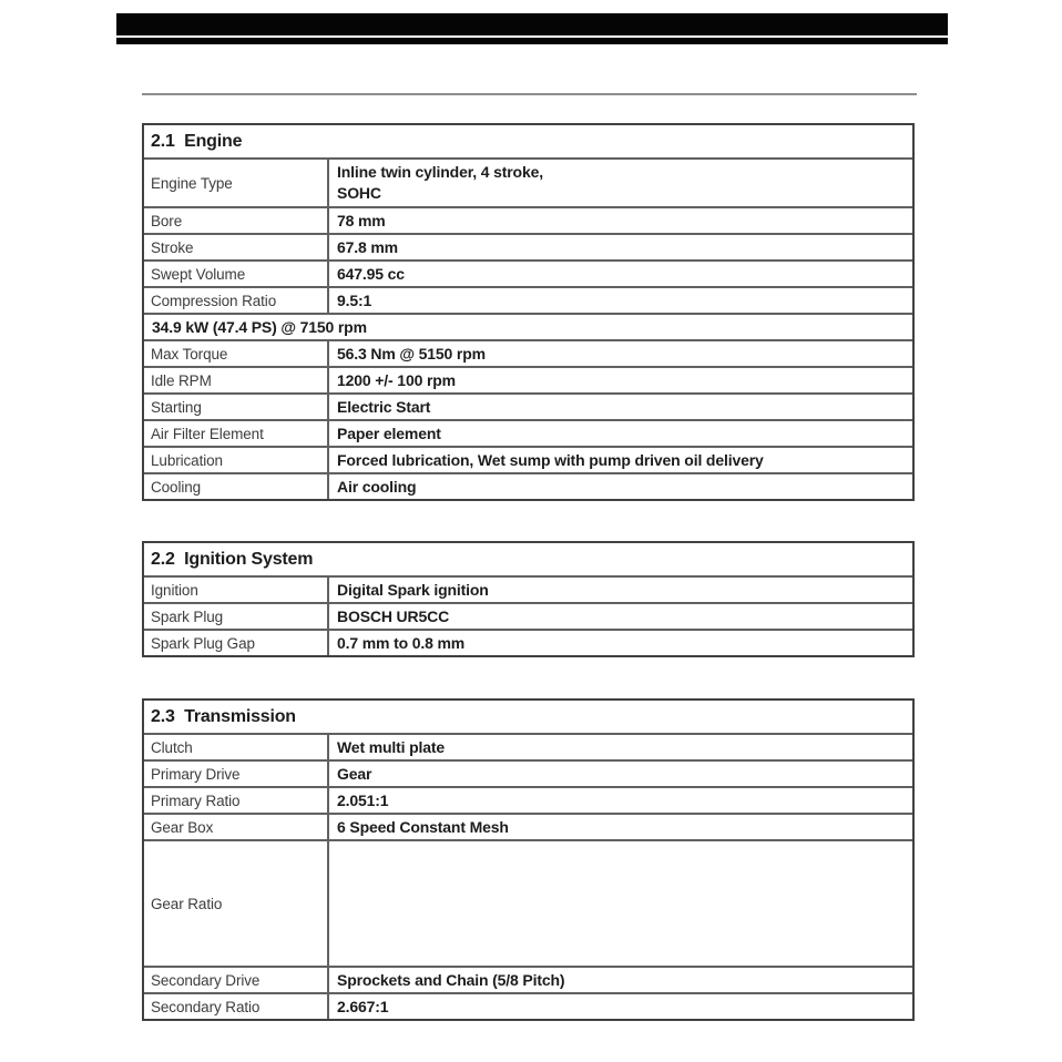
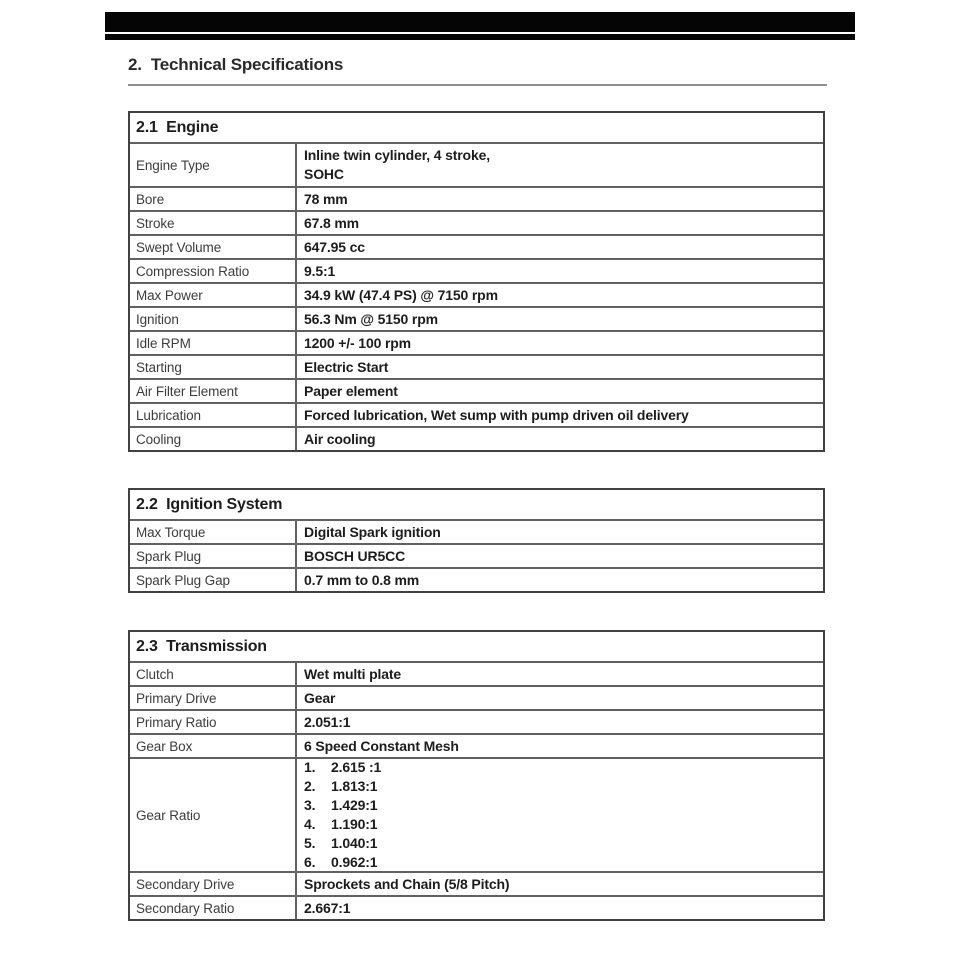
+ 2. Technical Specifications
  2.1 Engine
  Engine Type
  Inline twin cylinder, 4 stroke,
  SOHC
  Bore
  78 mm
  Stroke
  67.8 mm
  Swept Volume
  647.95 cc
  Compression Ratio
  9.5:1
+ Max Power
  34.9 kW (47.4 PS) @ 7150 rpm
- Max Torque
+ Ignition
  56.3 Nm @ 5150 rpm
  Idle RPM
  1200 +/- 100 rpm
  Starting
  Electric Start
  Air Filter Element
  Paper element
  Lubrication
  Forced lubrication, Wet sump with pump driven oil delivery
  Cooling
  Air cooling
  2.2 Ignition System
- Ignition
+ Max Torque
  Digital Spark ignition
  Spark Plug
  BOSCH UR5CC
  Spark Plug Gap
  0.7 mm to 0.8 mm
  2.3 Transmission
  Clutch
  Wet multi plate
  Primary Drive
  Gear
  Primary Ratio
  2.051:1
  Gear Box
  6 Speed Constant Mesh
  Gear Ratio
+ 1.
+ 2.615 :1
+ 2.
+ 1.813:1
+ 3.
+ 1.429:1
+ 4.
+ 1.190:1
+ 5.
+ 1.040:1
+ 6.
+ 0.962:1
  Secondary Drive
  Sprockets and Chain (5/8 Pitch)
  Secondary Ratio
  2.667:1
